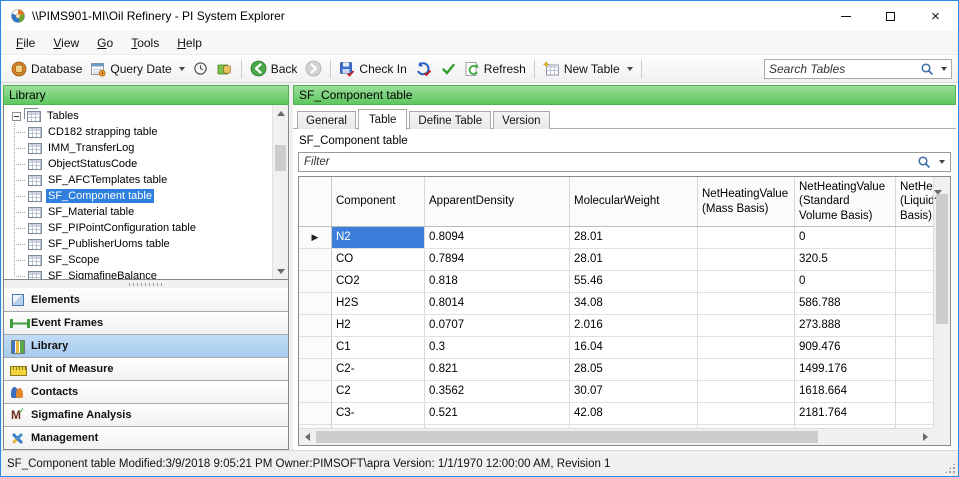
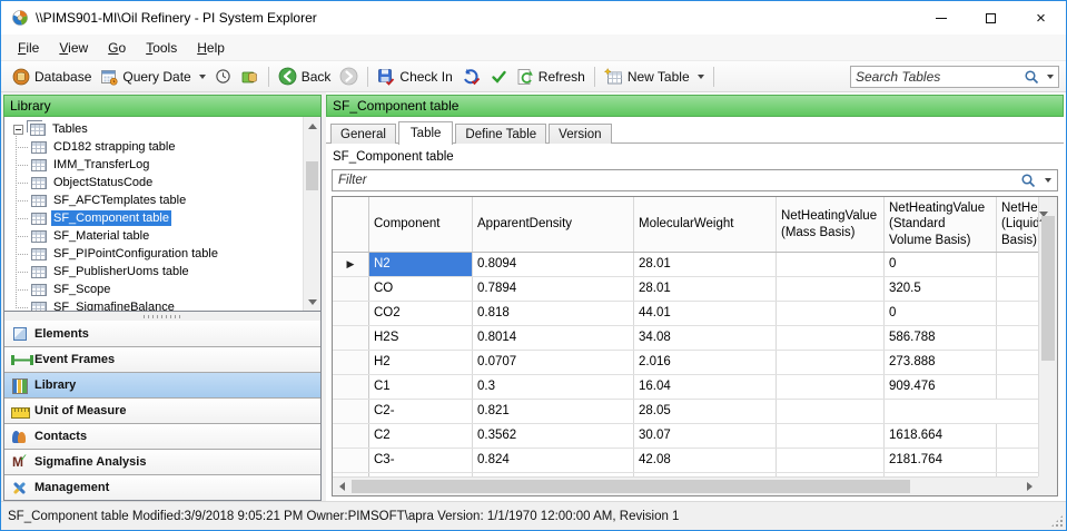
  \\PIMS901-MI\Oil Refinery - PI System Explorer
  ×
  File
  View
  Go
  Tools
  Help
  Database
  Query Date
  Back
  Check In
  Refresh
  New Table
  Search Tables
  Library
  Tables
  CD182 strapping table
  IMM_TransferLog
  ObjectStatusCode
  SF_AFCTemplates table
  SF_Component table
  SF_Material table
  SF_PIPointConfiguration table
  SF_PublisherUoms table
  SF_Scope
  SF_SigmafineBalance
  Elements
  Event Frames
  Library
  Unit of Measure
  Contacts
  Sigmafine Analysis
  Management
  SF_Component table
  General
  Table
  Define Table
  Version
  SF_Component table
  Filter
  Component
  ApparentDensity
  MolecularWeight
  NetHeatingValue (Mass Basis)
  NetHeatingValue (Standard Volume Basis)
  NetHe (Liquid Basis)
  ▶
  N2
  0.8094
  28.01
  0
  CO
  0.7894
  28.01
  320.5
  CO2
  0.818
- 55.46
+ 44.01
  0
  H2S
  0.8014
  34.08
  586.788
  H2
  0.0707
  2.016
  273.888
  C1
  0.3
  16.04
  909.476
  C2-
  0.821
  28.05
- 1499.176
  C2
  0.3562
  30.07
  1618.664
  C3-
- 0.521
+ 0.824
  42.08
  2181.764
  SF_Component table Modified:3/9/2018 9:05:21 PM Owner:PIMSOFT\apra Version: 1/1/1970 12:00:00 AM, Revision 1
